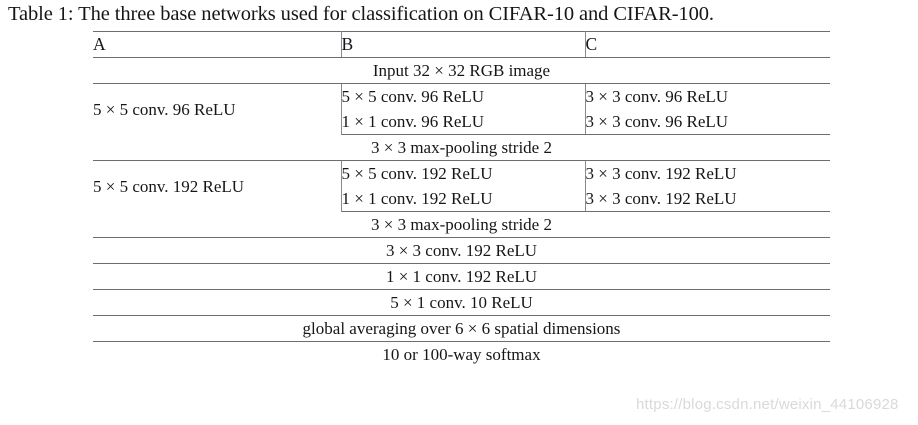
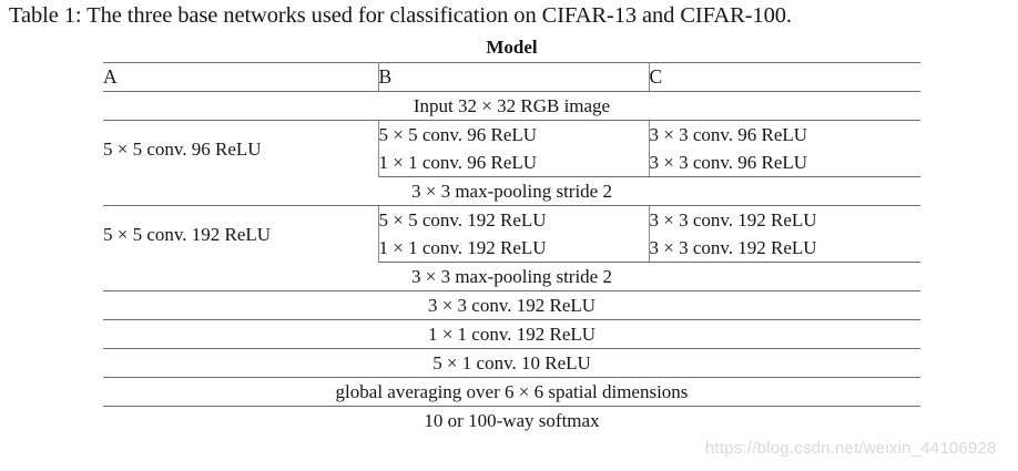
- Table 1: The three base networks used for classification on CIFAR-10 and CIFAR-100.
+ Table 1: The three base networks used for classification on CIFAR-13 and CIFAR-100.
+ Model
  A	B	C
  Input 32 × 32 RGB image
  5 × 5 conv. 96 ReLU	5 × 5 conv. 96 ReLU	3 × 3 conv. 96 ReLU
  1 × 1 conv. 96 ReLU	3 × 3 conv. 96 ReLU
  3 × 3 max-pooling stride 2
  5 × 5 conv. 192 ReLU	5 × 5 conv. 192 ReLU	3 × 3 conv. 192 ReLU
  1 × 1 conv. 192 ReLU	3 × 3 conv. 192 ReLU
  3 × 3 max-pooling stride 2
  3 × 3 conv. 192 ReLU
  1 × 1 conv. 192 ReLU
  5 × 1 conv. 10 ReLU
  global averaging over 6 × 6 spatial dimensions
  10 or 100-way softmax
  https://blog.csdn.net/weixin_44106928
